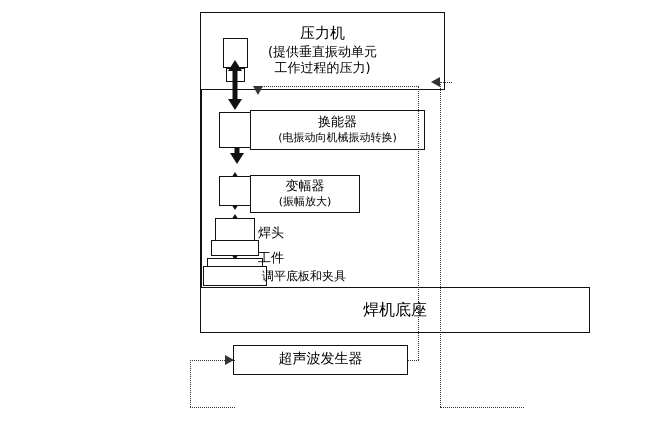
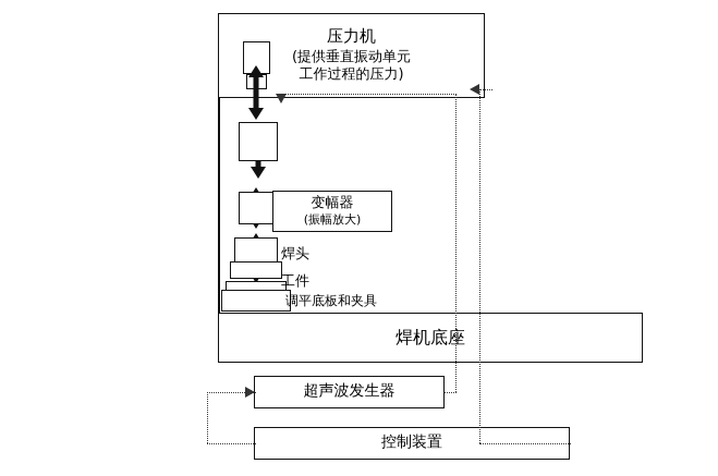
  压力机
  (提供垂直振动单元
  工作过程的压力)
- 换能器
- (电振动向机械振动转换)
  变幅器
  (振幅放大)
  焊头
  工件
  调平底板和夹具
  焊机底座
  超声波发生器
+ 控制装置
